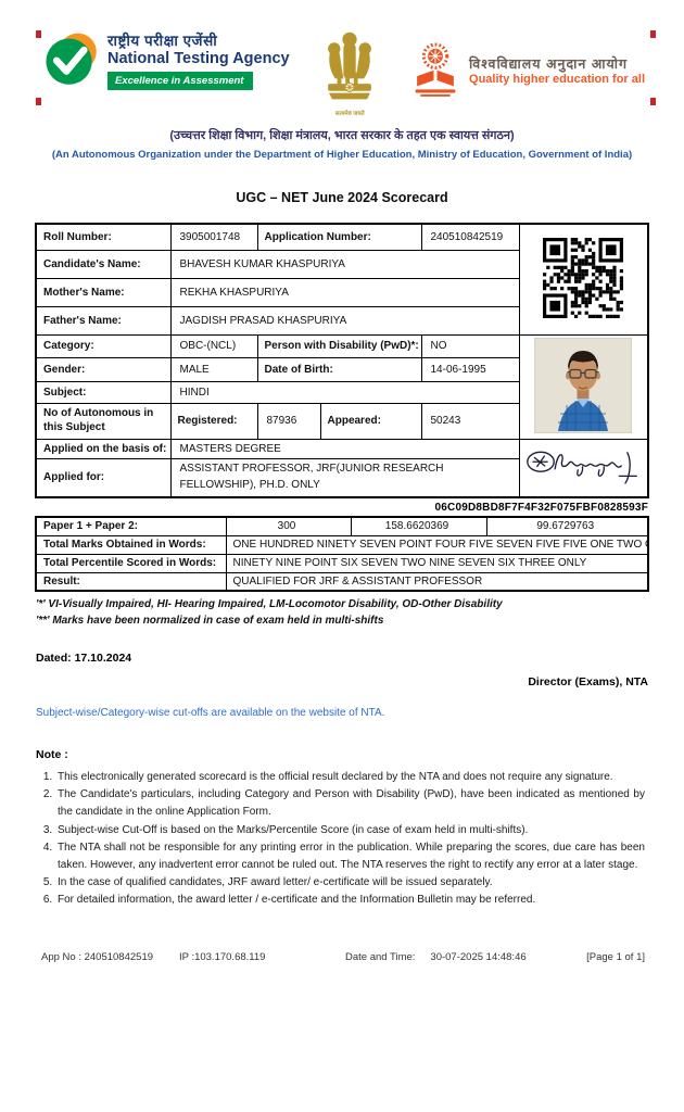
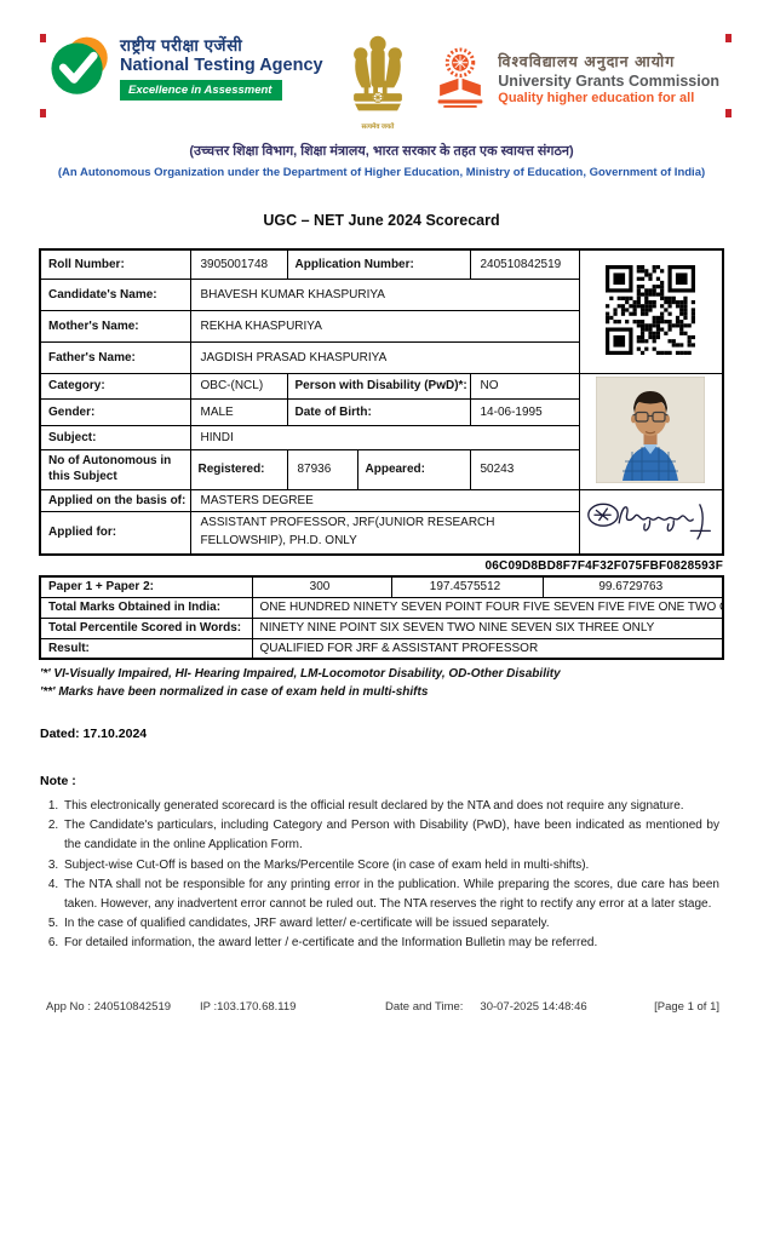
  राष्ट्रीय परीक्षा एजेंसी
  National Testing Agency
  Excellence in Assessment
  विश्वविद्यालय अनुदान आयोग
+ University Grants Commission
  Quality higher education for all
  (उच्चत्तर शिक्षा विभाग, शिक्षा मंत्रालय, भारत सरकार के तहत एक स्वायत्त संगठन)
  (An Autonomous Organization under the Department of Higher Education, Ministry of Education, Government of India)
  UGC – NET June 2024 Scorecard
  Roll Number:	3905001748	Application Number:	240510842519
  Candidate's Name:	BHAVESH KUMAR KHASPURIYA
  Mother's Name:	REKHA KHASPURIYA
  Father's Name:	JAGDISH PRASAD KHASPURIYA
  Category:	OBC-(NCL)	Person with Disability (PwD)*:	NO
  Gender:	MALE	Date of Birth:	14-06-1995
  Subject:	HINDI
  No of Autonomous in this Subject	Registered:	87936	Appeared:	50243
  Applied on the basis of:	MASTERS DEGREE
  Applied for:	ASSISTANT PROFESSOR, JRF(JUNIOR RESEARCH FELLOWSHIP), PH.D. ONLY
  06C09D8BD8F7F4F32F075FBF0828593F
- Paper 1 + Paper 2:	300	158.6620369	99.6729763
+ Paper 1 + Paper 2:	300	197.4575512	99.6729763
- Total Marks Obtained in Words:	ONE HUNDRED NINETY SEVEN POINT FOUR FIVE SEVEN FIVE FIVE ONE TWO
+ Total Marks Obtained in India:	ONE HUNDRED NINETY SEVEN POINT FOUR FIVE SEVEN FIVE FIVE ONE TWO
  Total Percentile Scored in Words:	NINETY NINE POINT SIX SEVEN TWO NINE SEVEN SIX THREE ONLY
  Result:	QUALIFIED FOR JRF & ASSISTANT PROFESSOR
  '*' VI-Visually Impaired, HI- Hearing Impaired, LM-Locomotor Disability, OD-Other Disability
  '**' Marks have been normalized in case of exam held in multi-shifts
  Dated: 17.10.2024
- Director (Exams), NTA
- Subject-wise/Category-wise cut-offs are available on the website of NTA.
  Note :
  This electronically generated scorecard is the official result declared by the NTA and does not require any signature.
  The Candidate's particulars, including Category and Person with Disability (PwD), have been indicated as mentioned by the candidate in the online Application Form.
  Subject-wise Cut-Off is based on the Marks/Percentile Score (in case of exam held in multi-shifts).
  The NTA shall not be responsible for any printing error in the publication. While preparing the scores, due care has been taken. However, any inadvertent error cannot be ruled out. The NTA reserves the right to rectify any error at a later stage.
  In the case of qualified candidates, JRF award letter/ e-certificate will be issued separately.
  For detailed information, the award letter / e-certificate and the Information Bulletin may be referred.
  App No : 240510842519
  IP :103.170.68.119
  Date and Time:
  30-07-2025 14:48:46
  [Page 1 of 1]
